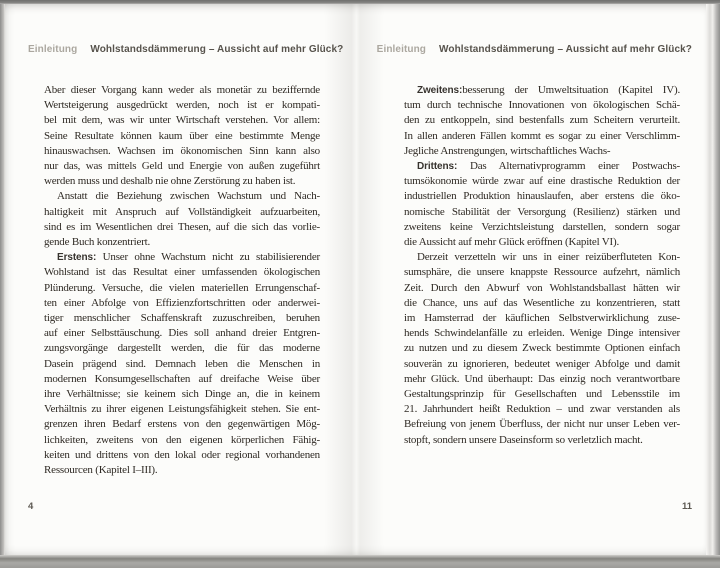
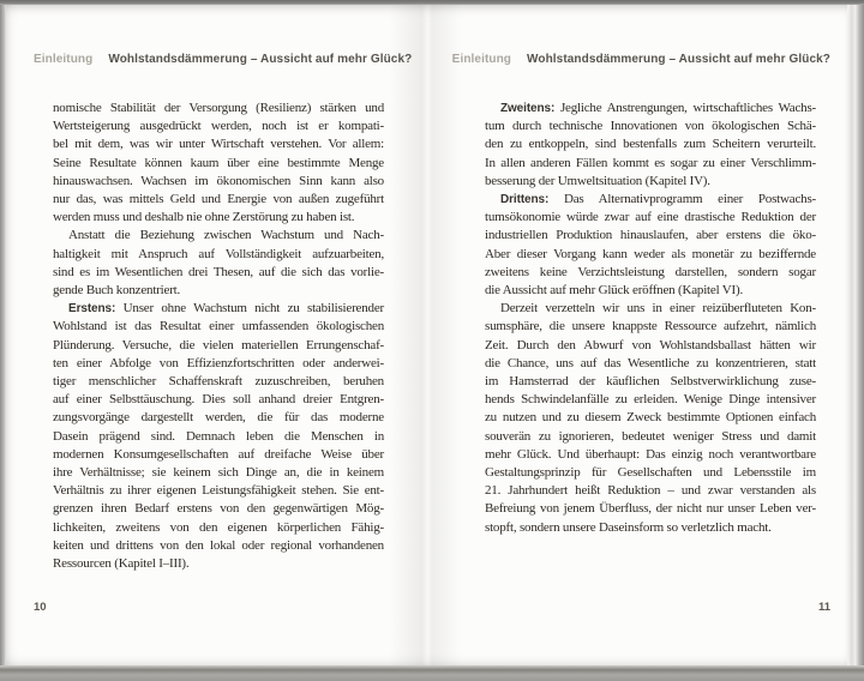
  Einleitung Wohlstandsdämmerung – Aussicht auf mehr Glück?
- Aber dieser Vorgang kann weder als monetär zu beziffernde
+ nomische Stabilität der Versorgung (Resilienz) stärken und
  Wertsteigerung ausgedrückt werden, noch ist er kompati-
  bel mit dem, was wir unter Wirtschaft verstehen. Vor allem:
  Seine Resultate können kaum über eine bestimmte Menge
  hinauswachsen. Wachsen im ökonomischen Sinn kann also
  nur das, was mittels Geld und Energie von außen zugeführt
  werden muss und deshalb nie ohne Zerstörung zu haben ist.
  Anstatt die Beziehung zwischen Wachstum und Nach-
  haltigkeit mit Anspruch auf Vollständigkeit aufzuarbeiten,
  sind es im Wesentlichen drei Thesen, auf die sich das vorlie-
  gende Buch konzentriert.
  Erstens: Unser ohne Wachstum nicht zu stabilisierender
  Wohlstand ist das Resultat einer umfassenden ökologischen
  Plünderung. Versuche, die vielen materiellen Errungenschaf-
  ten einer Abfolge von Effizienzfortschritten oder anderwei-
  tiger menschlicher Schaffenskraft zuzuschreiben, beruhen
  auf einer Selbsttäuschung. Dies soll anhand dreier Entgren-
  zungsvorgänge dargestellt werden, die für das moderne
  Dasein prägend sind. Demnach leben die Menschen in
  modernen Konsumgesellschaften auf dreifache Weise über
  ihre Verhältnisse; sie keinem sich Dinge an, die in keinem
  Verhältnis zu ihrer eigenen Leistungsfähigkeit stehen. Sie ent-
  grenzen ihren Bedarf erstens von den gegenwärtigen Mög-
  lichkeiten, zweitens von den eigenen körperlichen Fähig-
  keiten und drittens von den lokal oder regional vorhandenen
  Ressourcen (Kapitel I–III).
- 4
+ 10
  Einleitung Wohlstandsdämmerung – Aussicht auf mehr Glück?
- Zweitens:besserung der Umweltsituation (Kapitel IV).
+ Zweitens: Jegliche Anstrengungen, wirtschaftliches Wachs-
  tum durch technische Innovationen von ökologischen Schä-
  den zu entkoppeln, sind bestenfalls zum Scheitern verurteilt.
  In allen anderen Fällen kommt es sogar zu einer Verschlimm-
- Jegliche Anstrengungen, wirtschaftliches Wachs-
+ besserung der Umweltsituation (Kapitel IV).
  Drittens: Das Alternativprogramm einer Postwachs-
  tumsökonomie würde zwar auf eine drastische Reduktion der
  industriellen Produktion hinauslaufen, aber erstens die öko-
- nomische Stabilität der Versorgung (Resilienz) stärken und
+ Aber dieser Vorgang kann weder als monetär zu beziffernde
  zweitens keine Verzichtsleistung darstellen, sondern sogar
  die Aussicht auf mehr Glück eröffnen (Kapitel VI).
  Derzeit verzetteln wir uns in einer reizüberfluteten Kon-
  sumsphäre, die unsere knappste Ressource aufzehrt, nämlich
  Zeit. Durch den Abwurf von Wohlstandsballast hätten wir
  die Chance, uns auf das Wesentliche zu konzentrieren, statt
  im Hamsterrad der käuflichen Selbstverwirklichung zuse-
  hends Schwindelanfälle zu erleiden. Wenige Dinge intensiver
  zu nutzen und zu diesem Zweck bestimmte Optionen einfach
- souverän zu ignorieren, bedeutet weniger Abfolge und damit
+ souverän zu ignorieren, bedeutet weniger Stress und damit
  mehr Glück. Und überhaupt: Das einzig noch verantwortbare
  Gestaltungsprinzip für Gesellschaften und Lebensstile im
  21. Jahrhundert heißt Reduktion – und zwar verstanden als
  Befreiung von jenem Überfluss, der nicht nur unser Leben ver-
  stopft, sondern unsere Daseinsform so verletzlich macht.
  11
